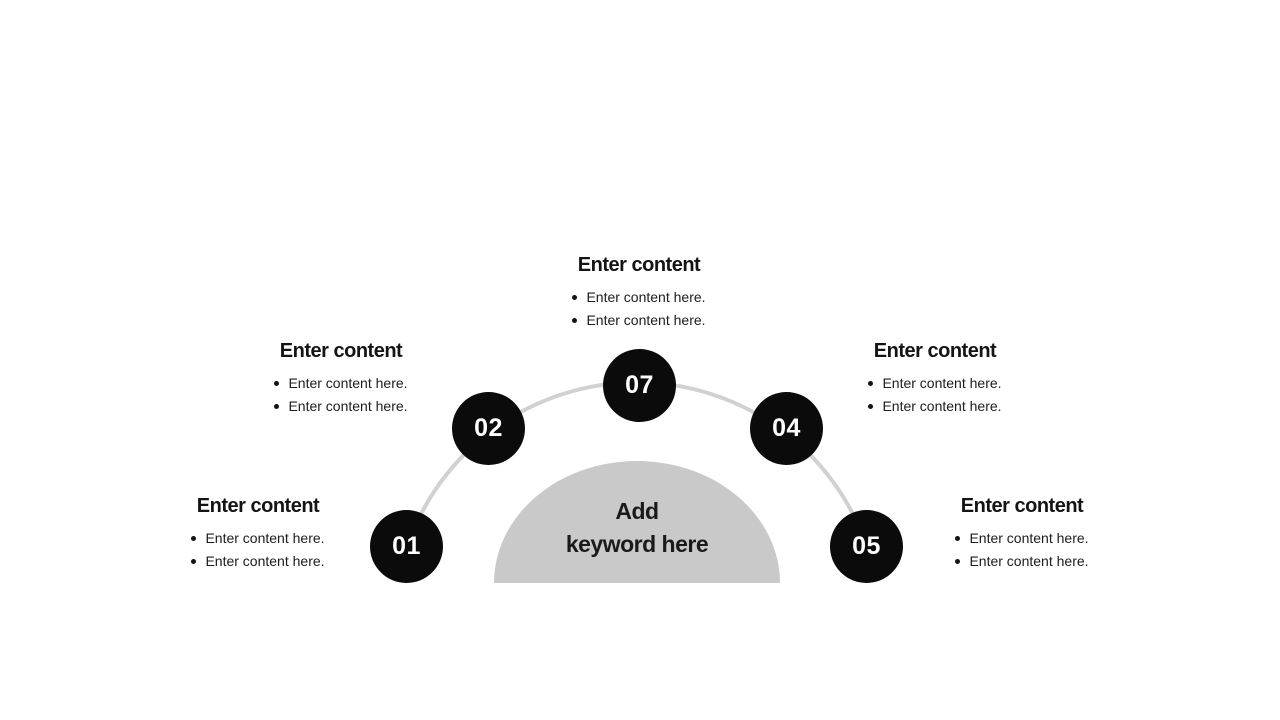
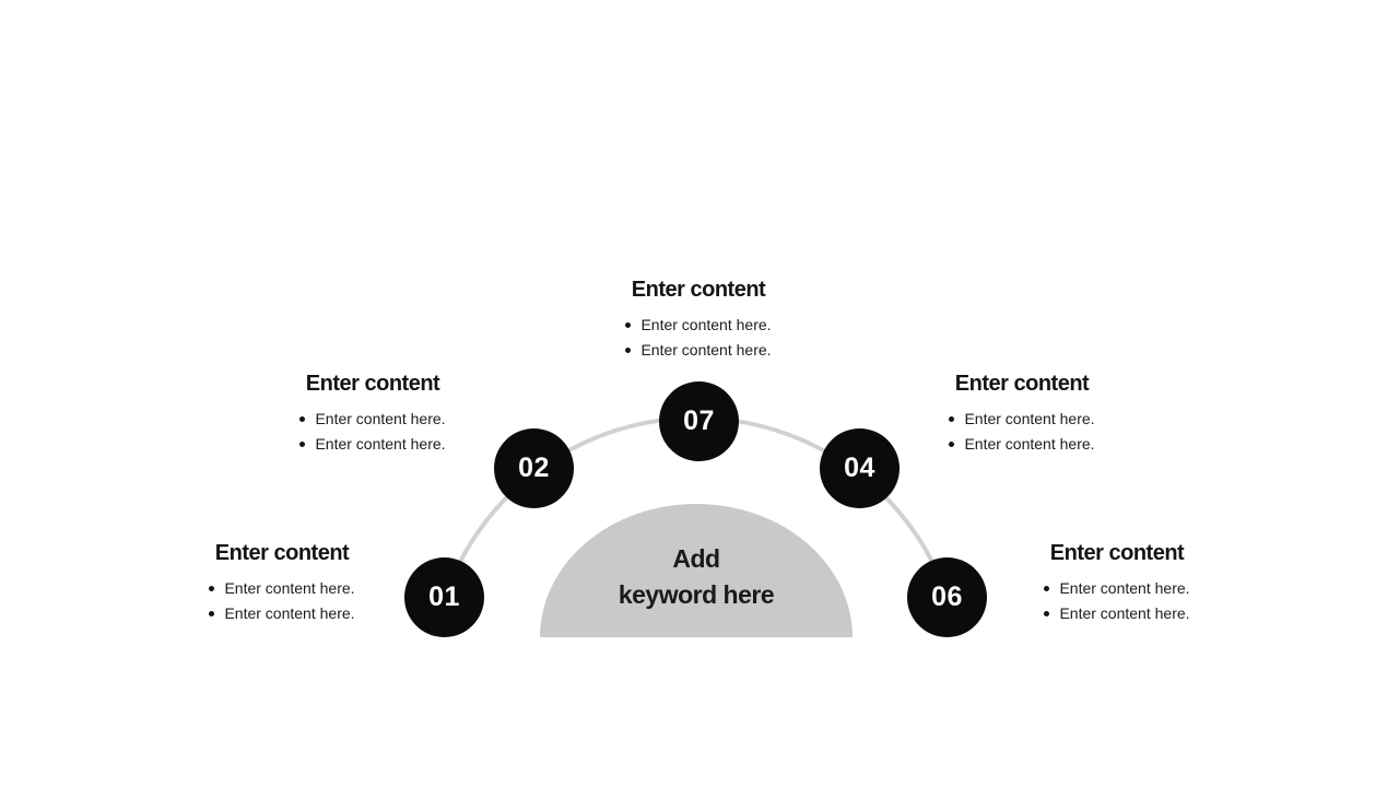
  Add
  keyword here
  01
  02
  07
  04
- 05
+ 06
  Enter content
  Enter content here.
  Enter content here.
  Enter content
  Enter content here.
  Enter content here.
  Enter content
  Enter content here.
  Enter content here.
  Enter content
  Enter content here.
  Enter content here.
  Enter content
  Enter content here.
  Enter content here.
